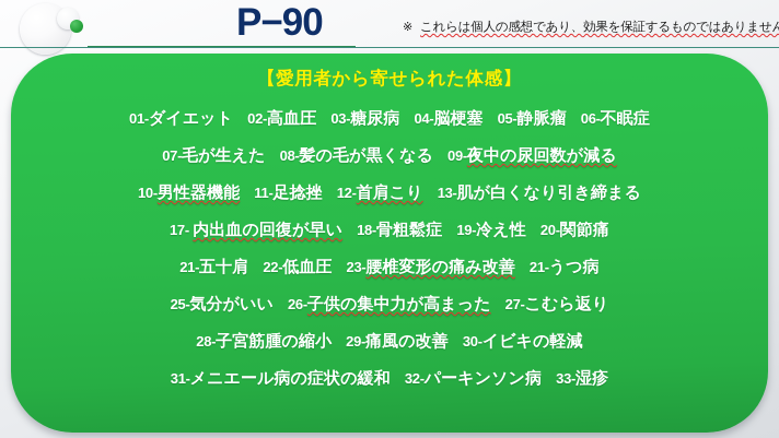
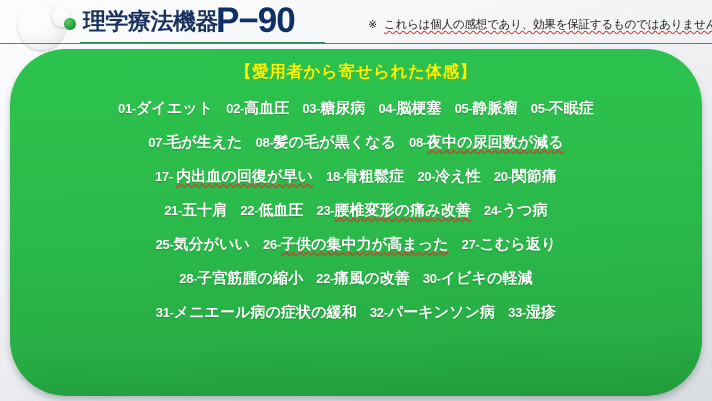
+ 理学療法機器
  P−90
  ※ これらは個人の感想であり、効果を保証するものではありません
  【愛用者から寄せられた体感】
- 01-ダイエット 02-高血圧 03-糖尿病 04-脳梗塞 05-静脈瘤 06-不眠症
+ 01-ダイエット 02-高血圧 03-糖尿病 04-脳梗塞 05-静脈瘤 05-不眠症
- 07-毛が生えた 08-髪の毛が黒くなる 09-夜中の尿回数が減る
+ 07-毛が生えた 08-髪の毛が黒くなる 08-夜中の尿回数が減る
- 10-男性器機能 11-足捻挫 12-首肩こり 13-肌が白くなり引き締まる
- 17- 内出血の回復が早い 18-骨粗鬆症 19-冷え性 20-関節痛
+ 17- 内出血の回復が早い 18-骨粗鬆症 20-冷え性 20-関節痛
- 21-五十肩 22-低血圧 23-腰椎変形の痛み改善 21-うつ病
+ 21-五十肩 22-低血圧 23-腰椎変形の痛み改善 24-うつ病
  25-気分がいい 26-子供の集中力が高まった 27-こむら返り
- 28-子宮筋腫の縮小 29-痛風の改善 30-イビキの軽減
+ 28-子宮筋腫の縮小 22-痛風の改善 30-イビキの軽減
  31-メニエール病の症状の緩和 32-パーキンソン病 33-湿疹
